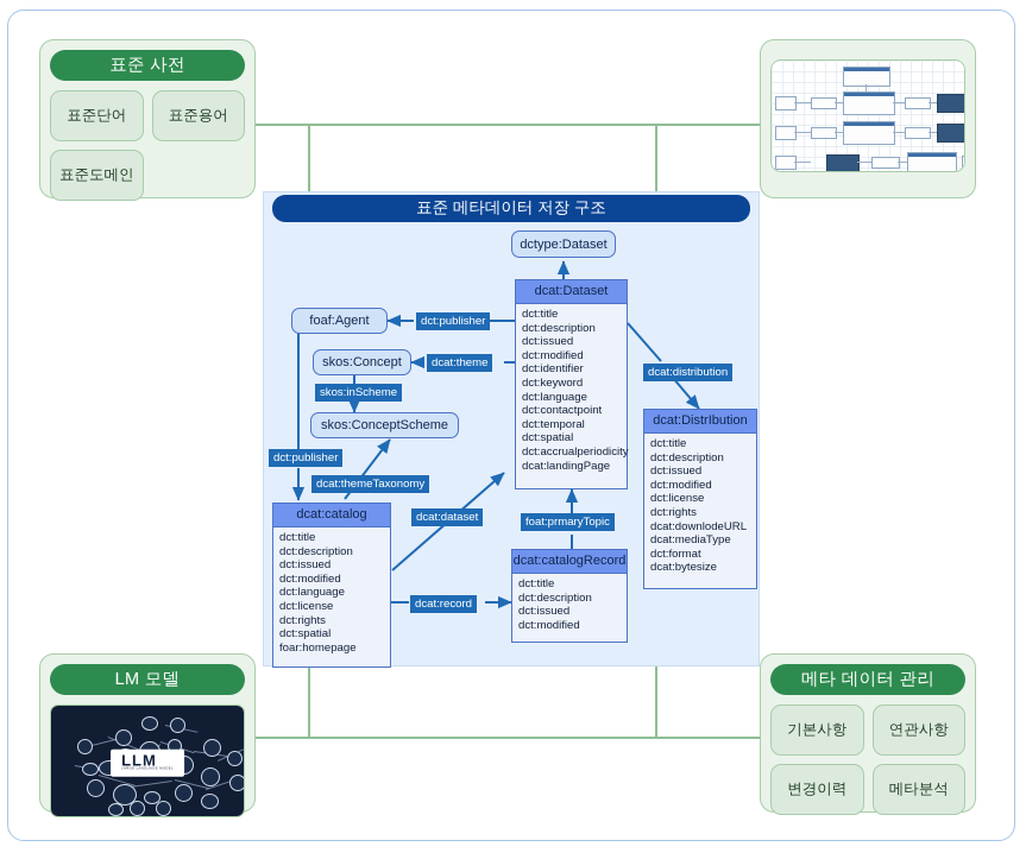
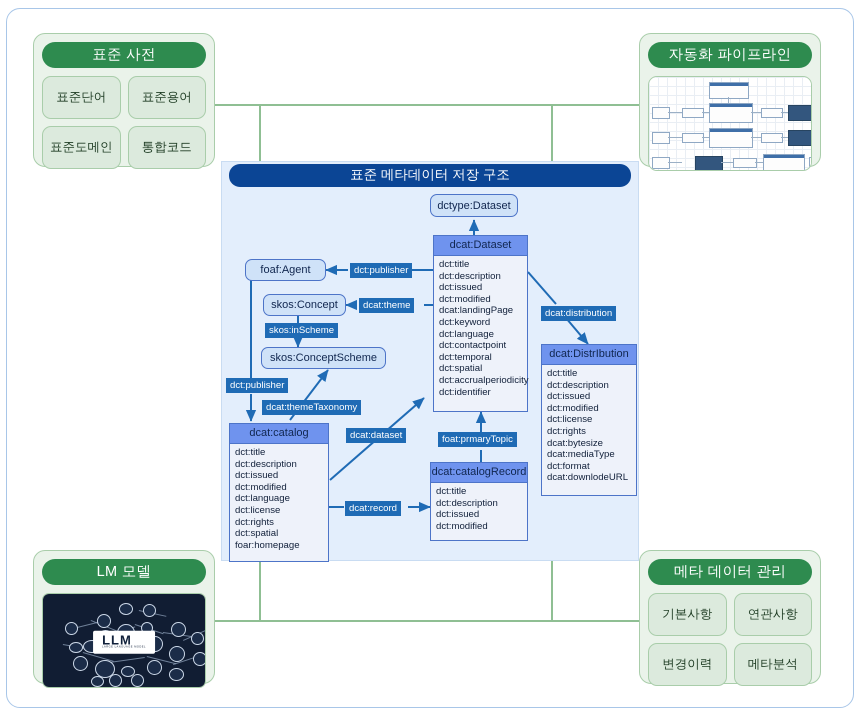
  표준 사전
  표준단어
  표준용어
  표준도메인
+ 통합코드
+ 자동화 파이프라인
  LM 모델
  LLM
  메타 데이터 관리
  기본사항
  연관사항
  변경이력
  메타분석
  표준 메타데이터 저장 구조
  dctype:Dataset
  foaf:Agent
  skos:Concept
  skos:ConceptScheme
  dcat:Dataset
  dct:title
  dct:description
  dct:issued
  dct:modified
- dct:identifier
+ dcat:landingPage
  dct:keyword
  dct:language
  dct:contactpoint
  dct:temporal
  dct:spatial
  dct:accrualperiodicity
- dcat:landingPage
+ dct:identifier
  dcat:DistrIbution
  dct:title
  dct:description
  dct:issued
  dct:modified
  dct:license
  dct:rights
- dcat:downlodeURL
+ dcat:bytesize
  dcat:mediaType
  dct:format
- dcat:bytesize
+ dcat:downlodeURL
  dcat:catalog
  dct:title
  dct:description
  dct:issued
  dct:modified
  dct:language
  dct:license
  dct:rights
  dct:spatial
  foar:homepage
  dcat:catalogRecord
  dct:title
  dct:description
  dct:issued
  dct:modified
  dct:publisher
  dcat:theme
  skos:inScheme
  dct:publisher
  dcat:themeTaxonomy
  dcat:dataset
  foat:prmaryTopic
  dcat:record
  dcat:distribution
